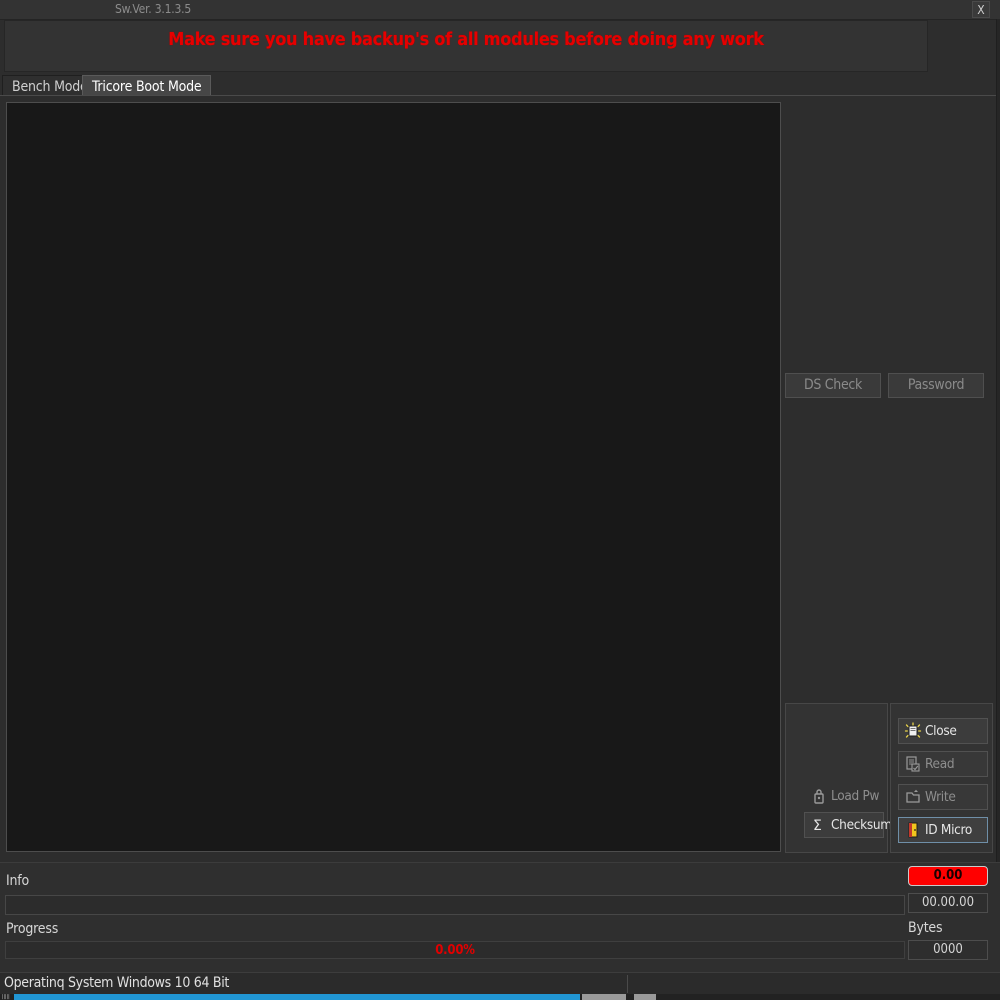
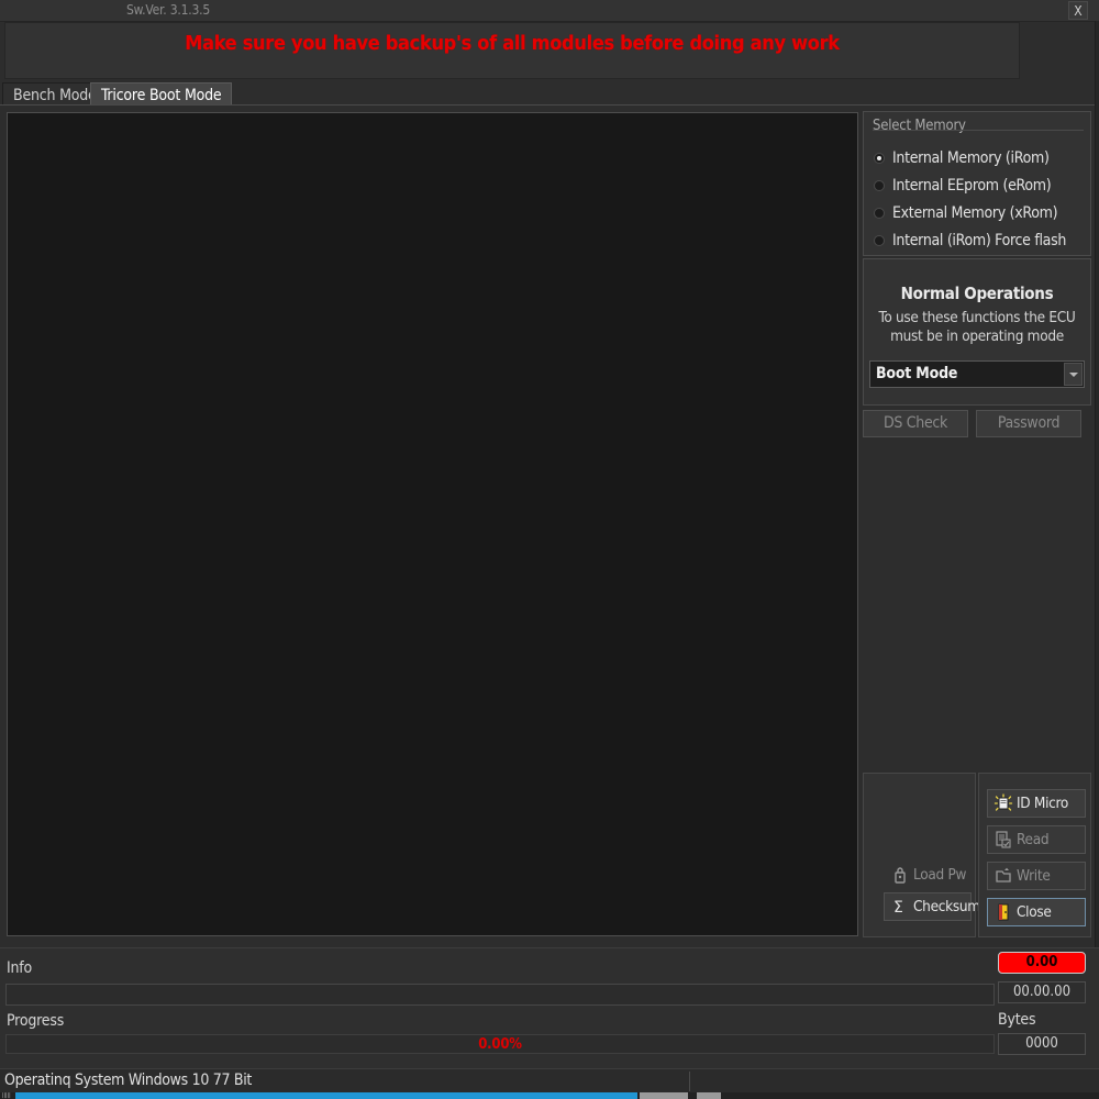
  Sw.Ver. 3.1.3.5
  X
  Make sure you have backup's of all modules before doing any work
  Bench Mod
  Tricore Boot Mode
+ Select Memory
+ Internal Memory (iRom)
+ Internal EEprom (eRom)
+ External Memory (xRom)
+ Internal (iRom) Force flash
+ Normal Operations
+ To use these functions the ECU must be in operating mode
+ Boot Mode
  DS Check
  Password
  Load Pw
  Σ
  Checksum
- Close
+ ID Micro
  Read
  Write
- ID Micro
+ Close
  Info
  Progress
  0.00%
  0.00
  00.00.00
  Bytes
  0000
- Operatinq System Windows 10 64 Bit
+ Operatinq System Windows 10 77 Bit
